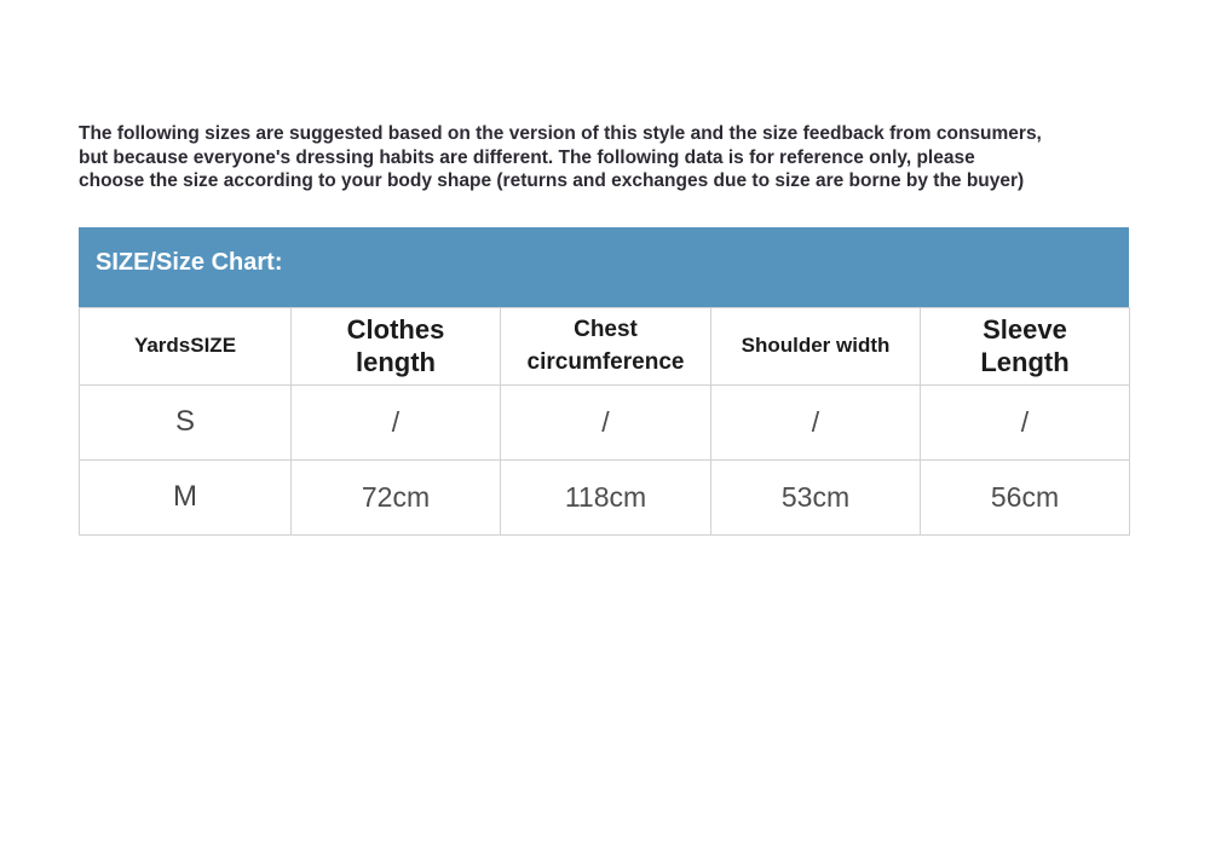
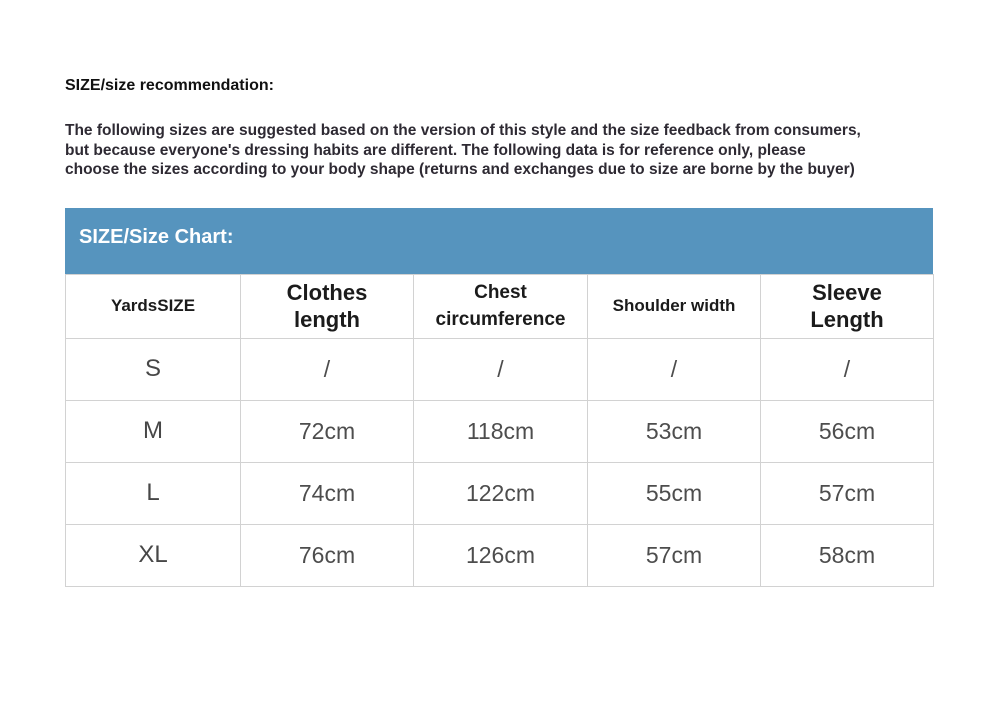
+ SIZE/size recommendation:
  The following sizes are suggested based on the version of this style and the size feedback from consumers,
  but because everyone's dressing habits are different. The following data is for reference only, please
- choose the size according to your body shape (returns and exchanges due to size are borne by the buyer)
+ choose the sizes according to your body shape (returns and exchanges due to size are borne by the buyer)
  SIZE/Size Chart:
  YardsSIZE	Clothes length	Chest circumference	Shoulder width	Sleeve Length
  S	/	/	/	/
  M	72cm	118cm	53cm	56cm
+ L	74cm	122cm	55cm	57cm
+ XL	76cm	126cm	57cm	58cm
